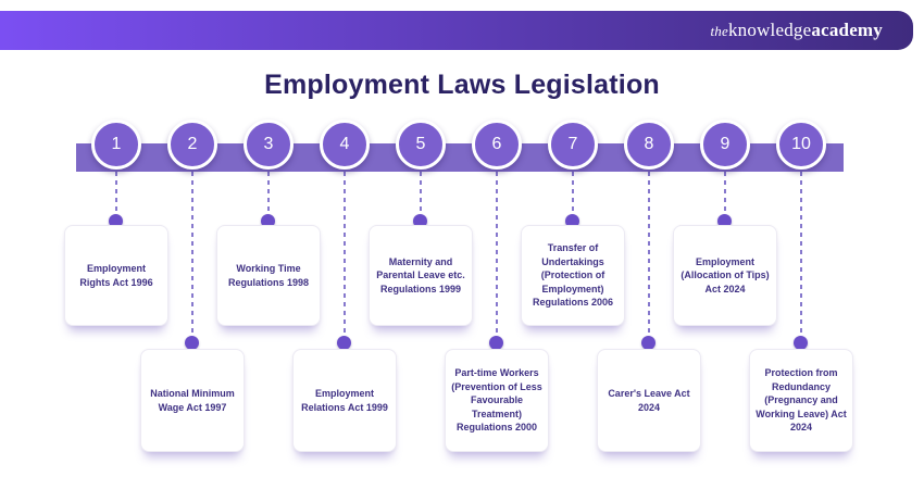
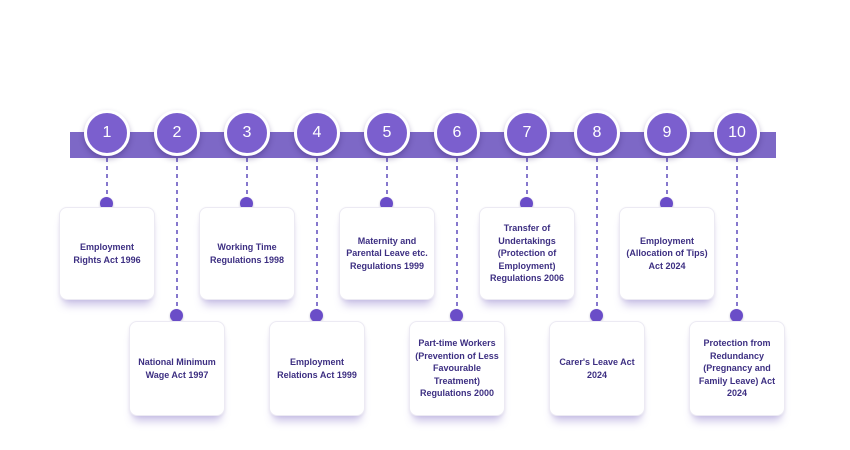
- theknowledgeacademy
- Employment Laws Legislation
  1
  Employment Rights Act 1996
  2
  National Minimum Wage Act 1997
  3
  Working Time Regulations 1998
  4
  Employment Relations Act 1999
  5
  Maternity and Parental Leave etc. Regulations 1999
  6
  Part-time Workers (Prevention of Less Favourable Treatment) Regulations 2000
  7
  Transfer of Undertakings (Protection of Employment) Regulations 2006
  8
  Carer's Leave Act 2024
  9
  Employment (Allocation of Tips) Act 2024
  10
- Protection from Redundancy (Pregnancy and Working Leave) Act 2024
+ Protection from Redundancy (Pregnancy and Family Leave) Act 2024
